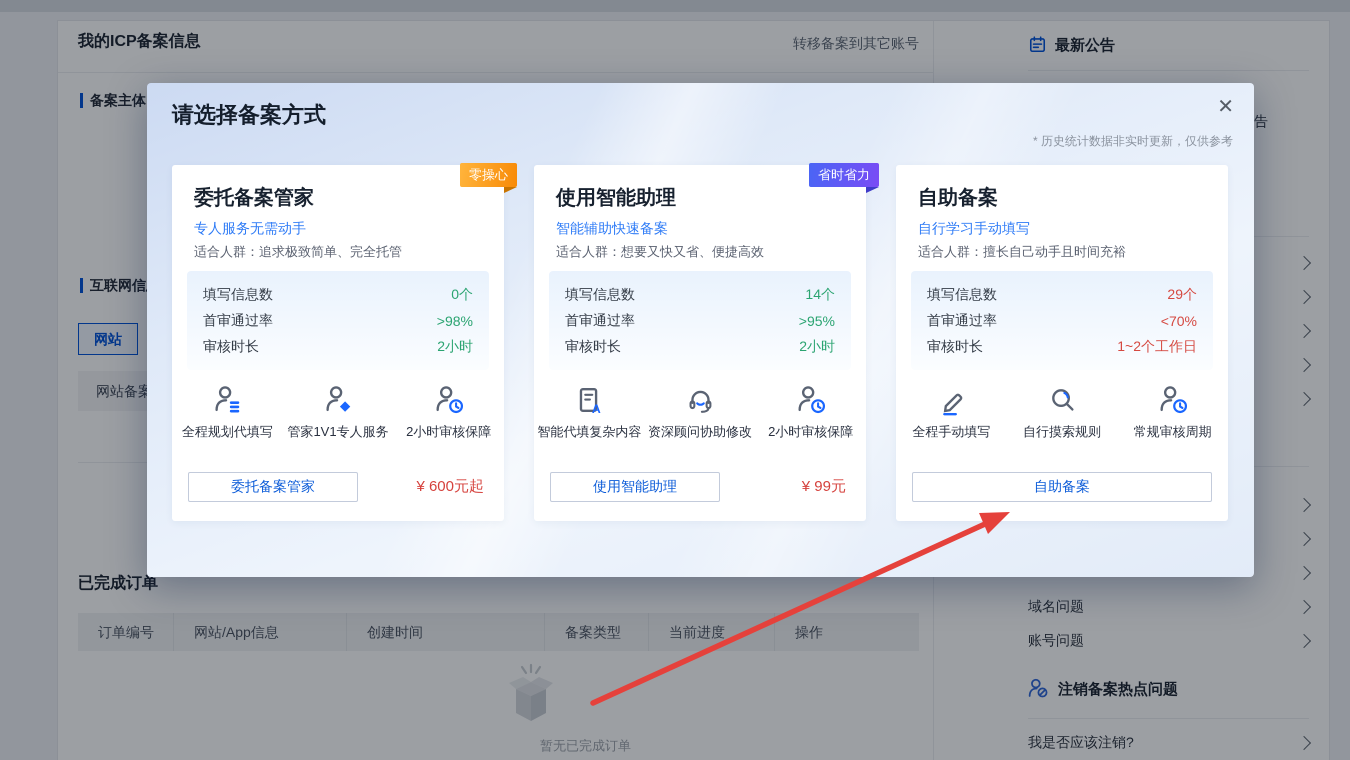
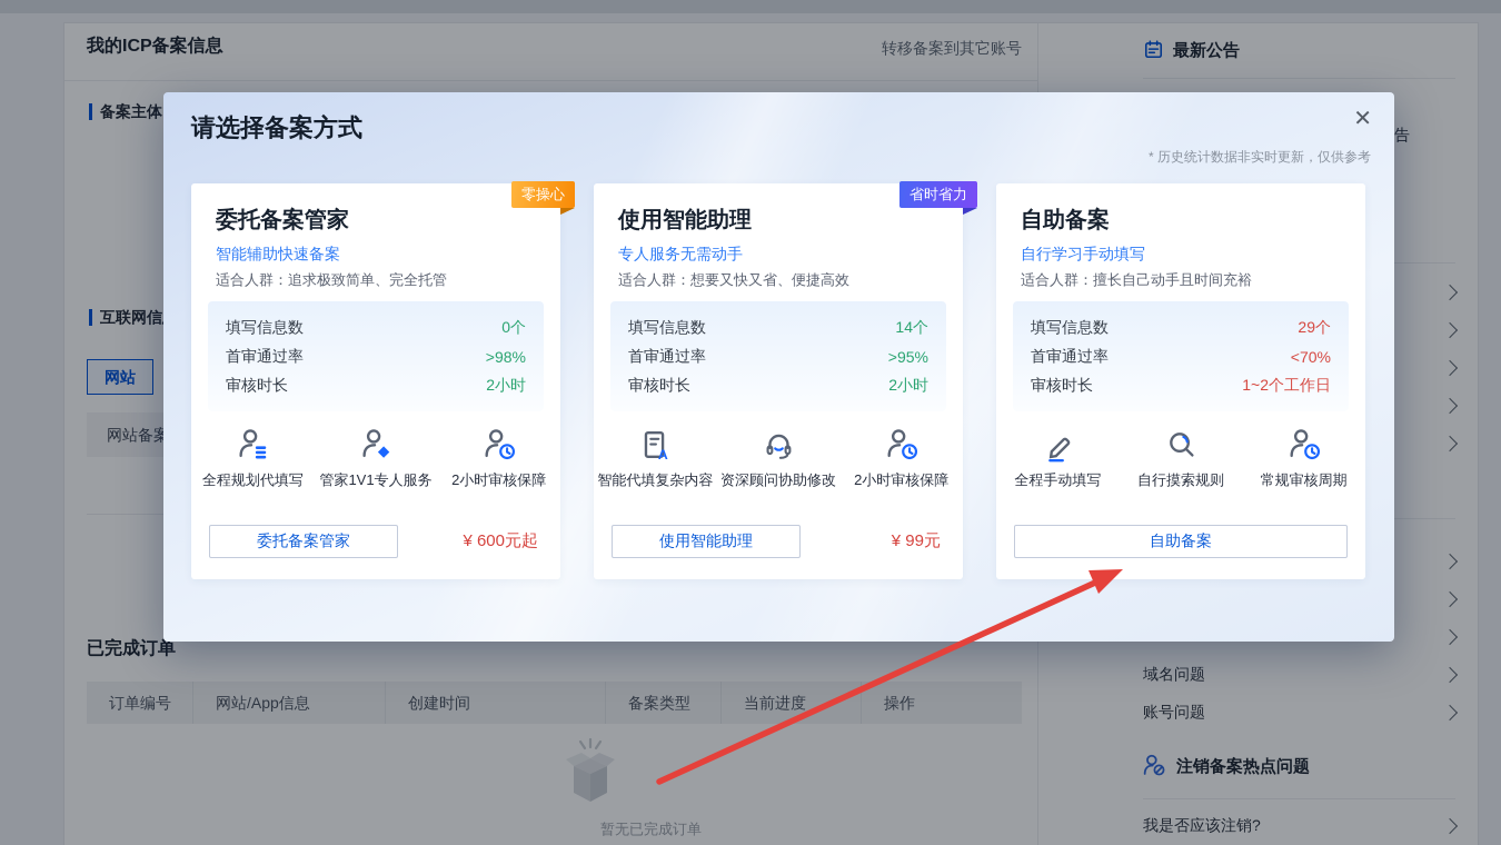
  我的ICP备案信息
  转移备案到其它账号
  备案主体
  互联网信
  网站
  网站备案
  已完成订单
  订单编号
  网站/App信息
  创建时间
  备案类型
  当前进度
  操作
  暂无已完成订单
  最新公告
  告
  域名问题
  账号问题
  注销备案热点问题
  我是否应该注销?
  请选择备案方式
  ✕
  * 历史统计数据非实时更新，仅供参考
  零操心
  委托备案管家
- 专人服务无需动手
+ 智能辅助快速备案
  适合人群：追求极致简单、完全托管
  填写信息数
  0个
  首审通过率
  >98%
  审核时长
  2小时
  全程规划代填写
  管家1V1专人服务
  2小时审核保障
  委托备案管家
  ¥ 600元起
  省时省力
  使用智能助理
- 智能辅助快速备案
+ 专人服务无需动手
  适合人群：想要又快又省、便捷高效
  填写信息数
  14个
  首审通过率
  >95%
  审核时长
  2小时
  A
  智能代填复杂内容
  资深顾问协助修改
  2小时审核保障
  使用智能助理
  ¥ 99元
  自助备案
  自行学习手动填写
  适合人群：擅长自己动手且时间充裕
  填写信息数
  29个
  首审通过率
  <70%
  审核时长
  1~2个工作日
  全程手动填写
  自行摸索规则
  常规审核周期
  自助备案
